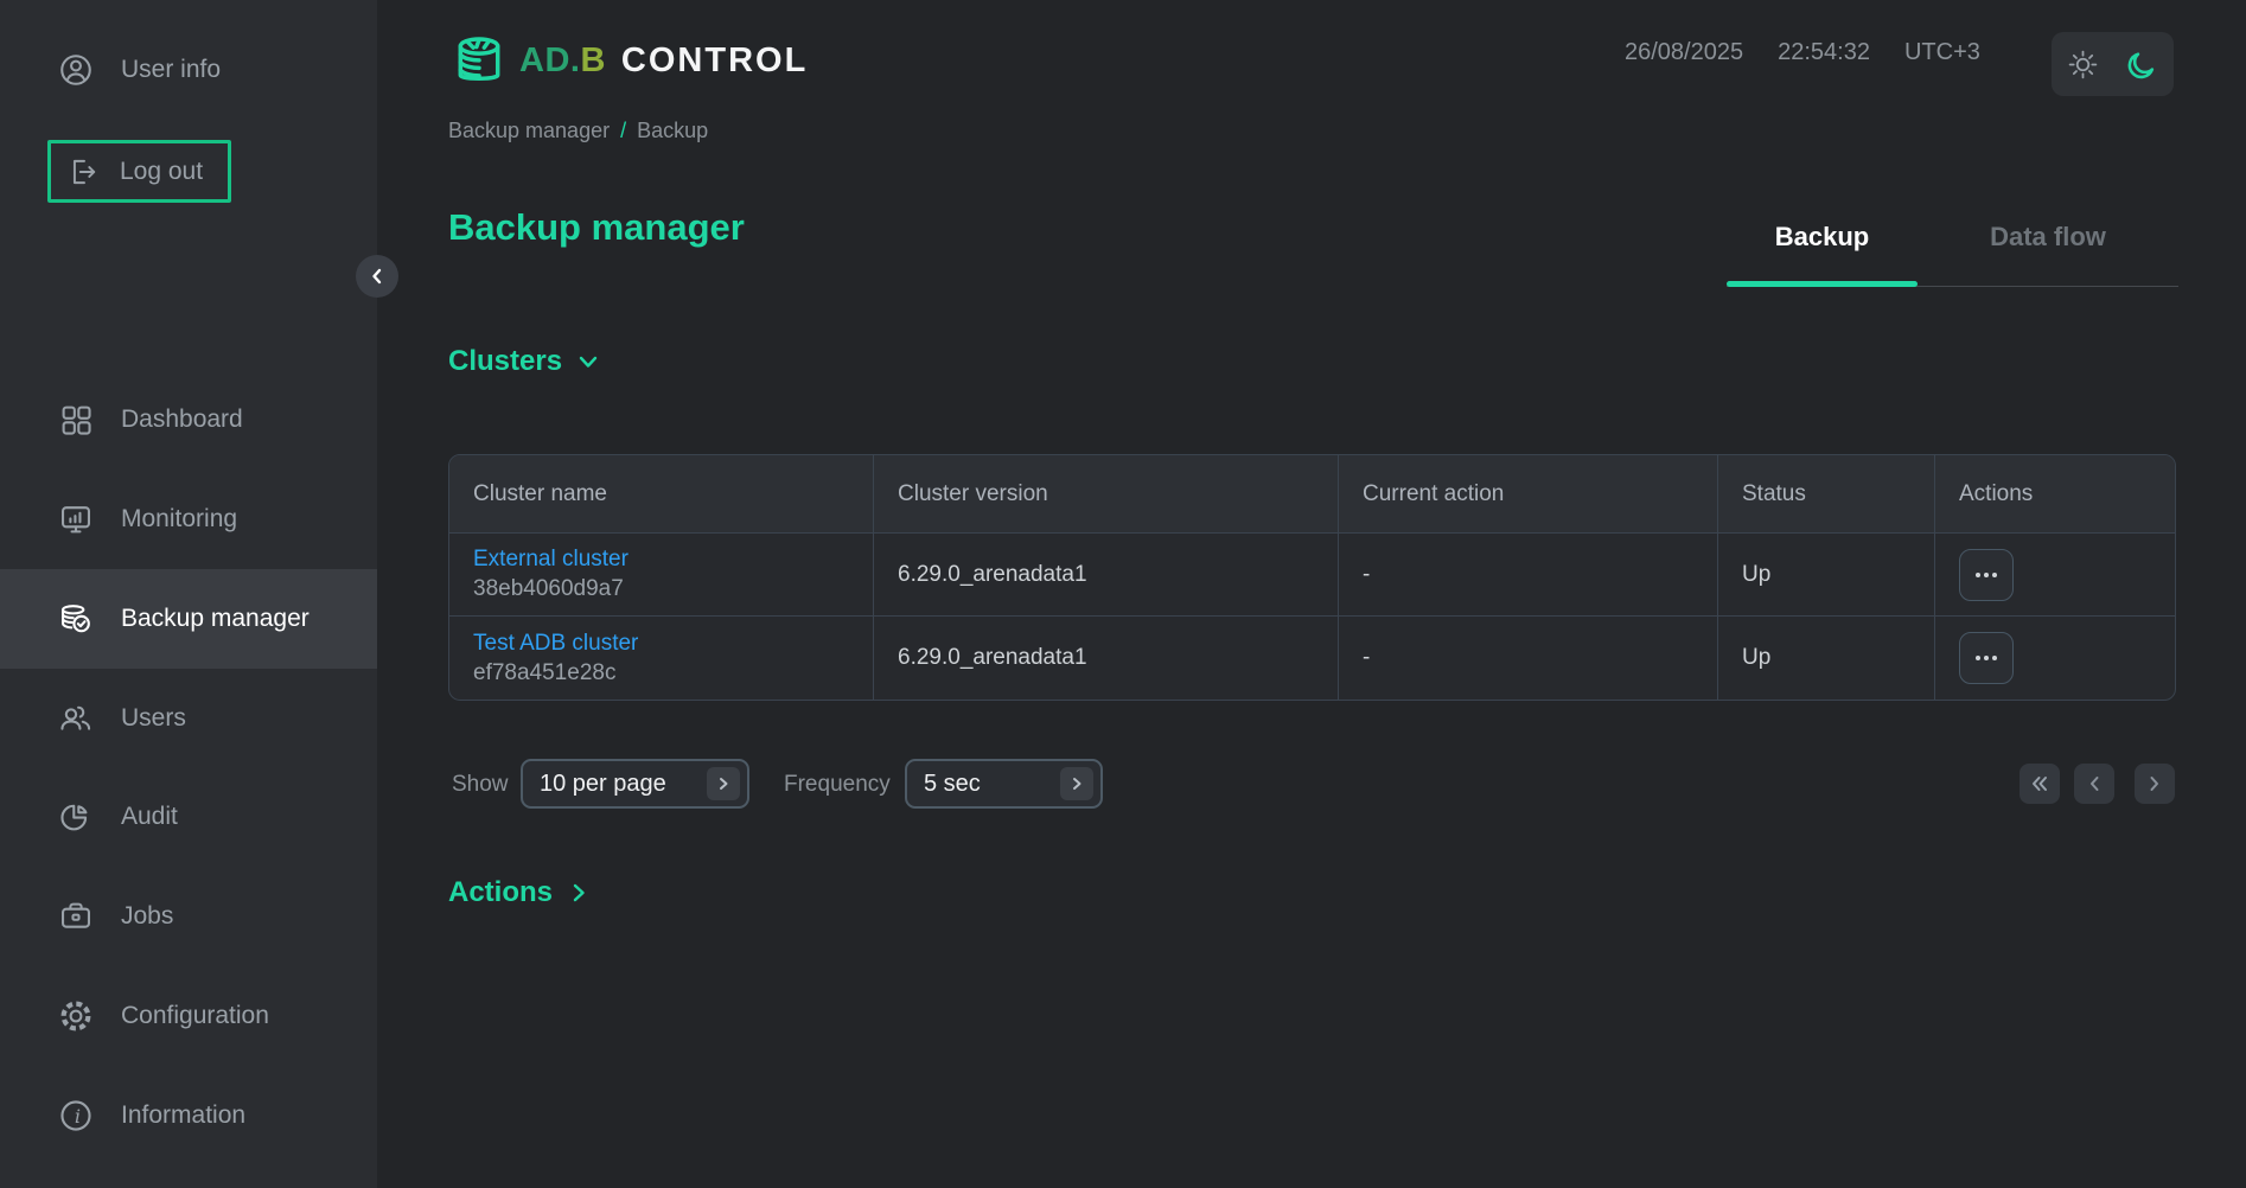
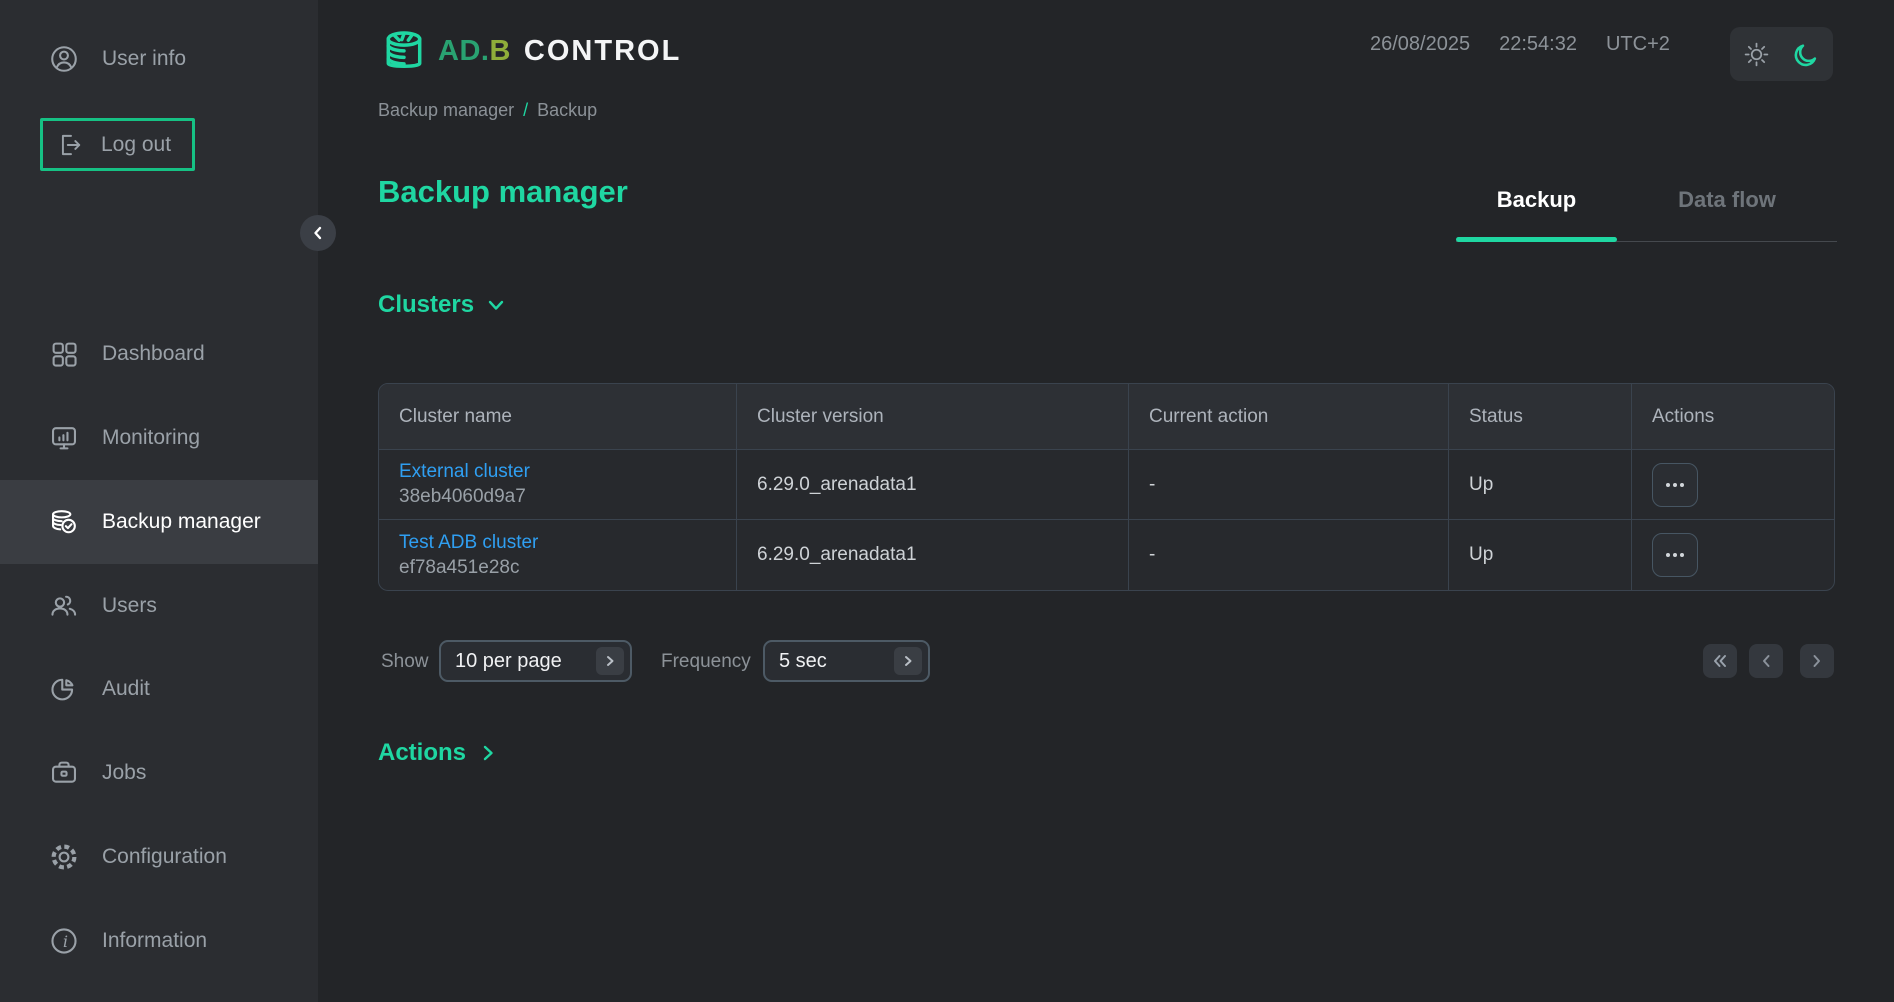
  User info
  Log out
  Dashboard
  Monitoring
  Backup manager
  Users
  Audit
  Jobs
  Configuration
  i
  Information
  AD.B CONTROL
  26/08/2025
  22:54:32
- UTC+3
+ UTC+2
  Backup manager
  /
  Backup
  Backup manager
  Backup
  Data flow
  Clusters
  Cluster name
  Cluster version
  Current action
  Status
  Actions
  External cluster
  38eb4060d9a7
  6.29.0_arenadata1
  -
  Up
  Test ADB cluster
  ef78a451e28c
  6.29.0_arenadata1
  -
  Up
  Show
  10 per page
  Frequency
  5 sec
  Actions
